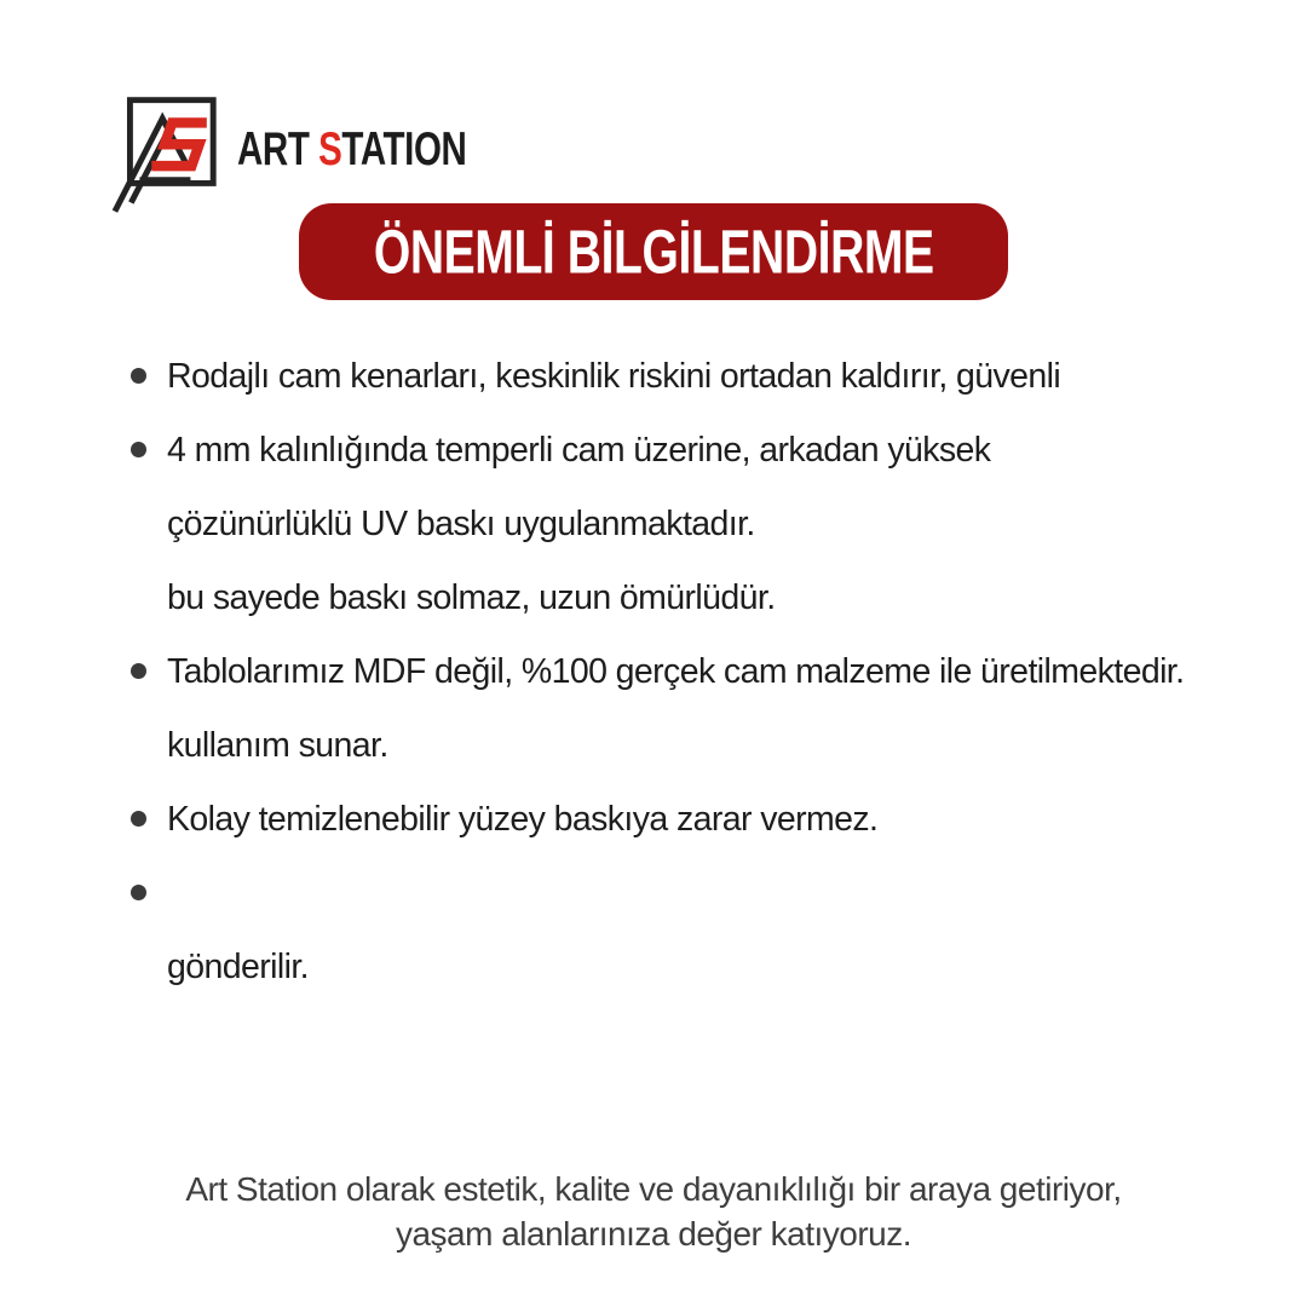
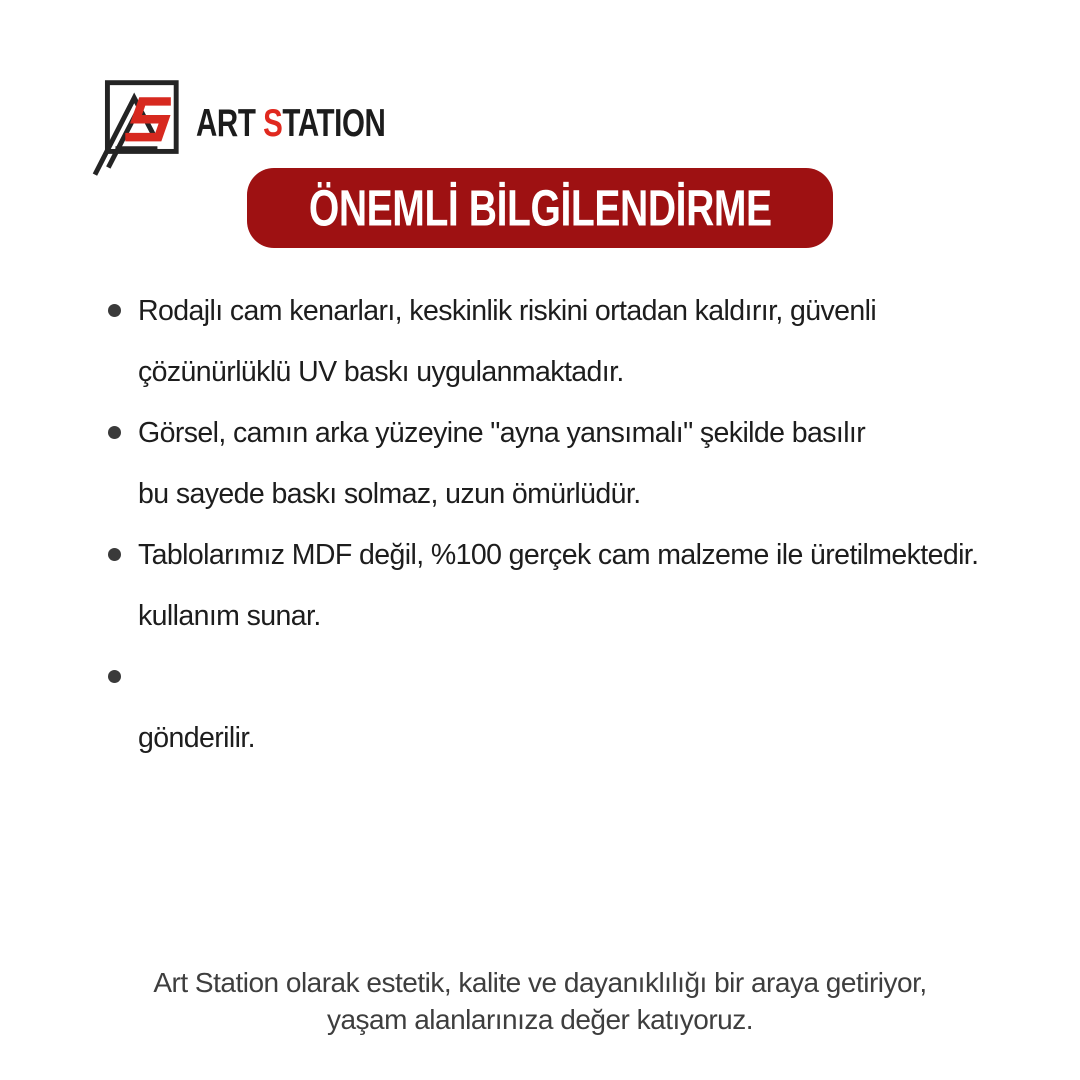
  ART STATION
  ÖNEMLİ BİLGİLENDİRME
  Rodajlı cam kenarları, keskinlik riskini ortadan kaldırır, güvenli
- 4 mm kalınlığında temperli cam üzerine, arkadan yüksek
  çözünürlüklü UV baskı uygulanmaktadır.
+ Görsel, camın arka yüzeyine "ayna yansımalı" şekilde basılır
  bu sayede baskı solmaz, uzun ömürlüdür.
  Tablolarımız MDF değil, %100 gerçek cam malzeme ile üretilmektedir.
  kullanım sunar.
- Kolay temizlenebilir yüzey baskıya zarar vermez.
  gönderilir.
  Art Station olarak estetik, kalite ve dayanıklılığı bir araya getiriyor,
  yaşam alanlarınıza değer katıyoruz.
